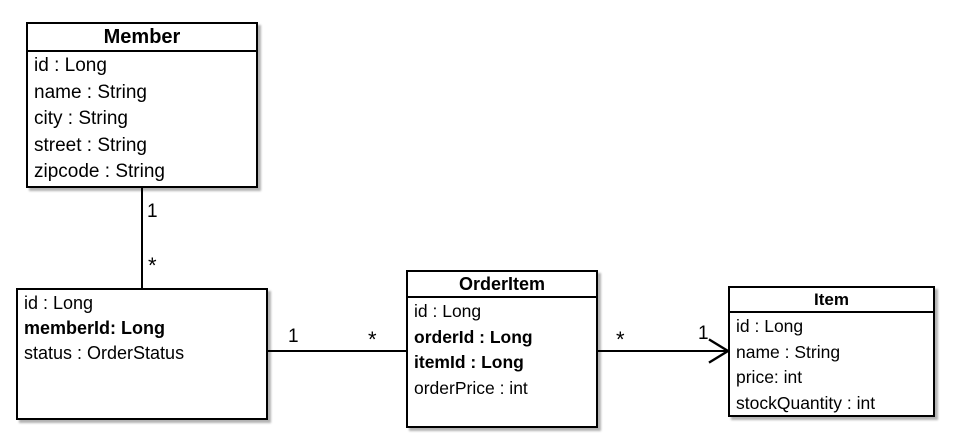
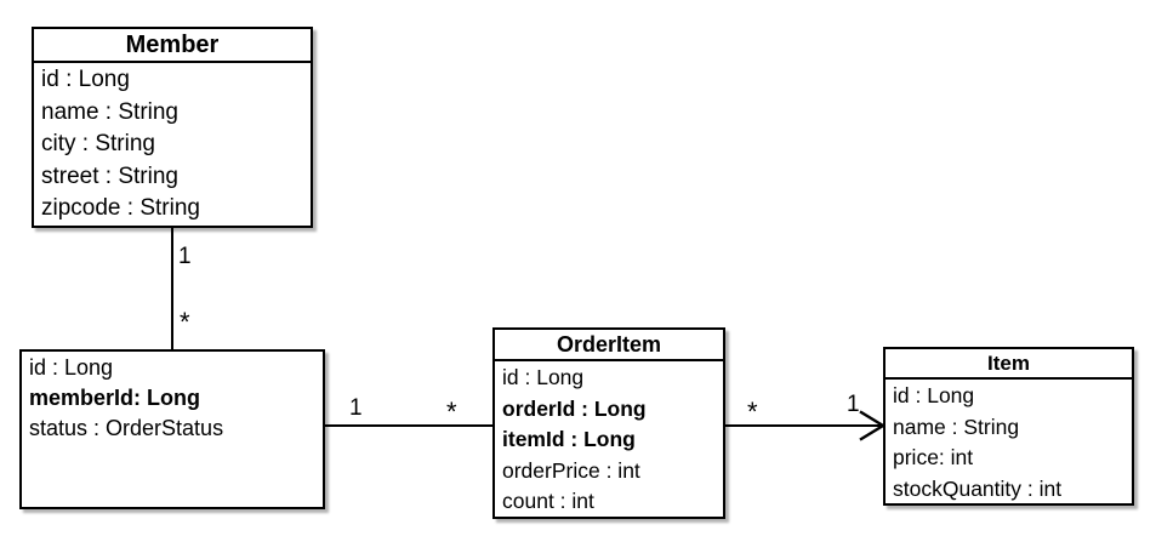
  1
  *
  1
  *
  *
  1
  Member
  id : Long
  name : String
  city : String
  street : String
  zipcode : String
  id : Long
  memberId: Long
  status : OrderStatus
  OrderItem
  id : Long
  orderId : Long
  itemId : Long
  orderPrice : int
+ count : int
  Item
  id : Long
  name : String
  price: int
  stockQuantity : int
